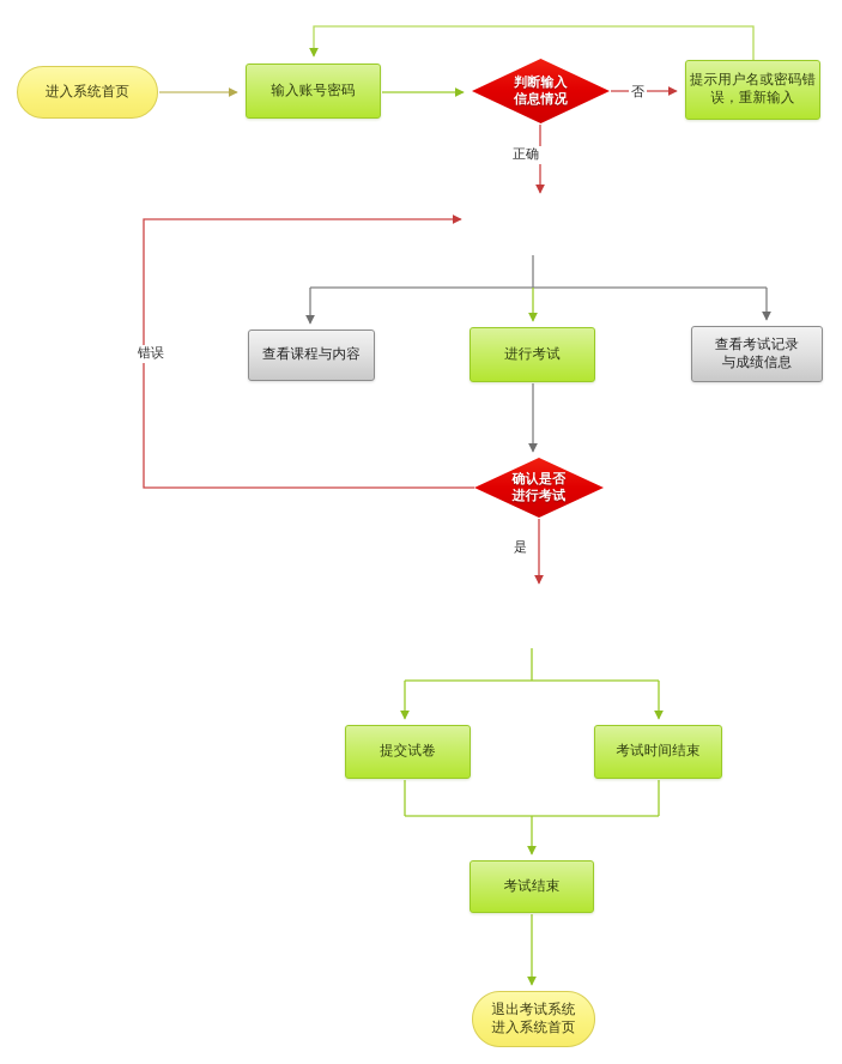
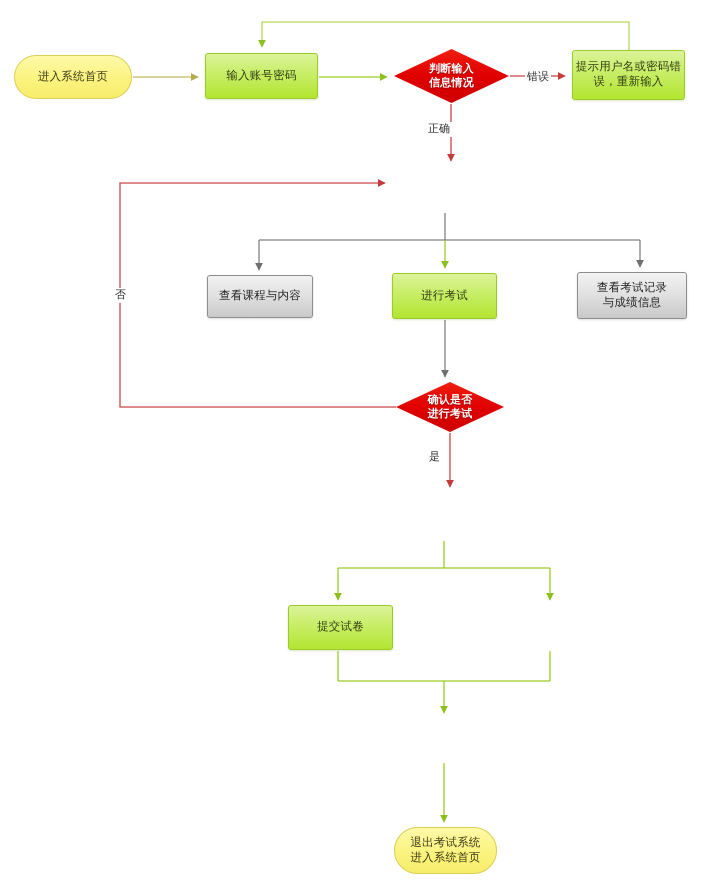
  进入系统首页
  输入账号密码
  判断输入
  信息情况
  提示用户名或密码错
  误，重新输入
  查看课程与内容
  进行考试
  查看考试记录
  与成绩信息
  确认是否
  进行考试
  提交试卷
- 考试时间结束
- 考试结束
  退出考试系统
  进入系统首页
- 否
+ 错误
  正确
- 错误
+ 否
  是
